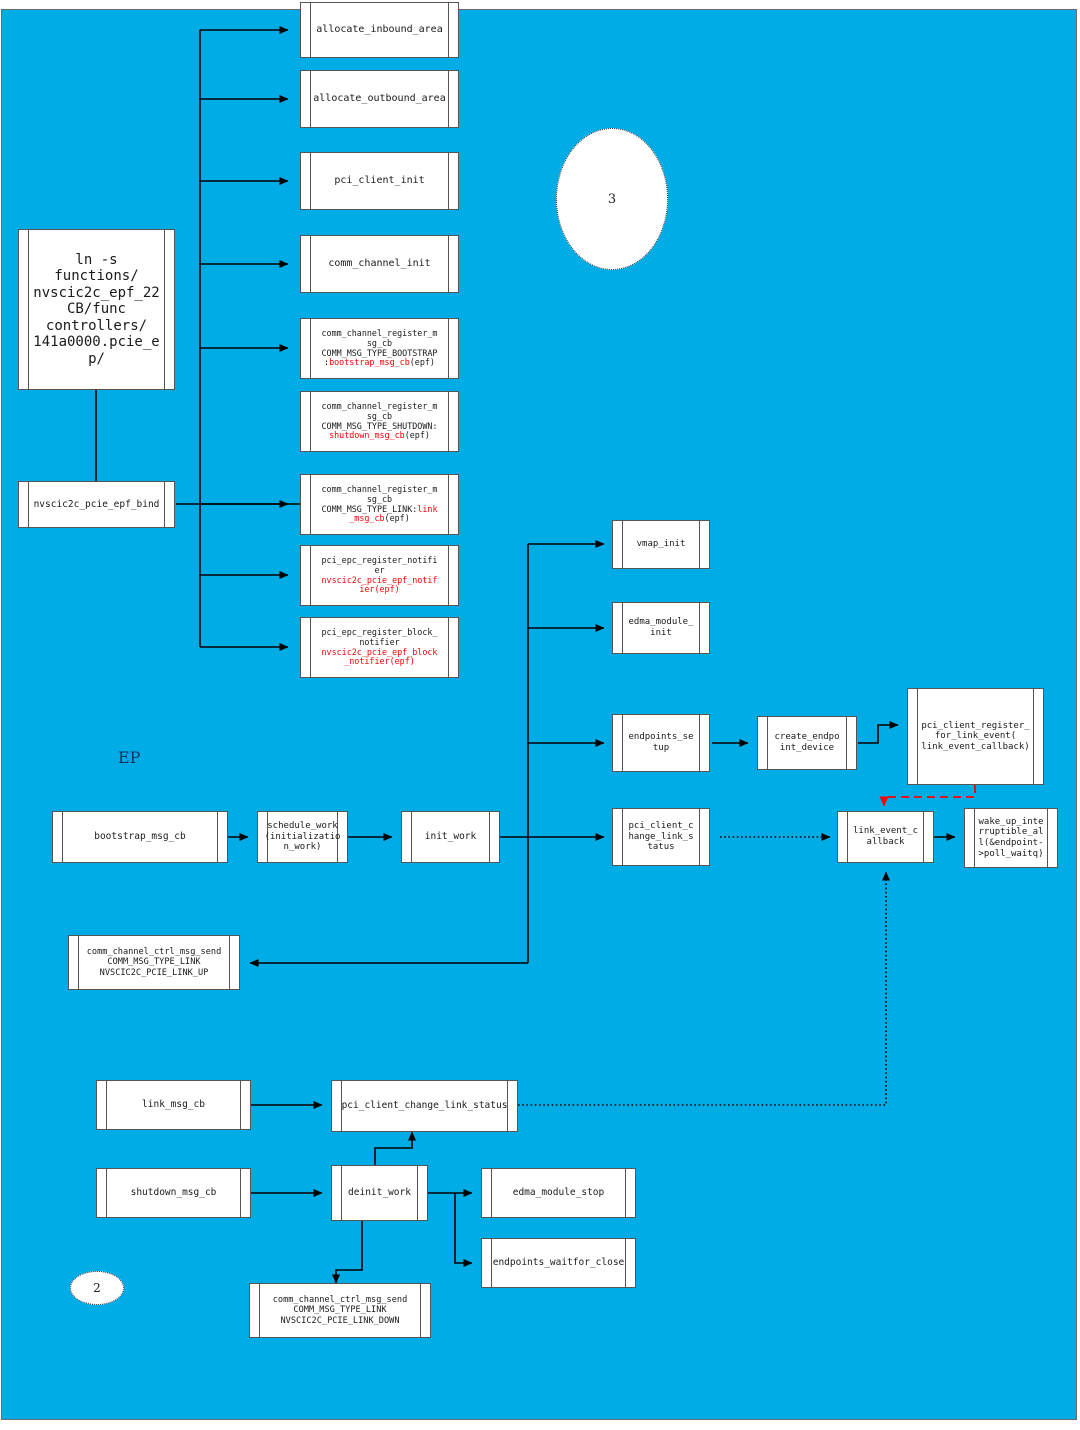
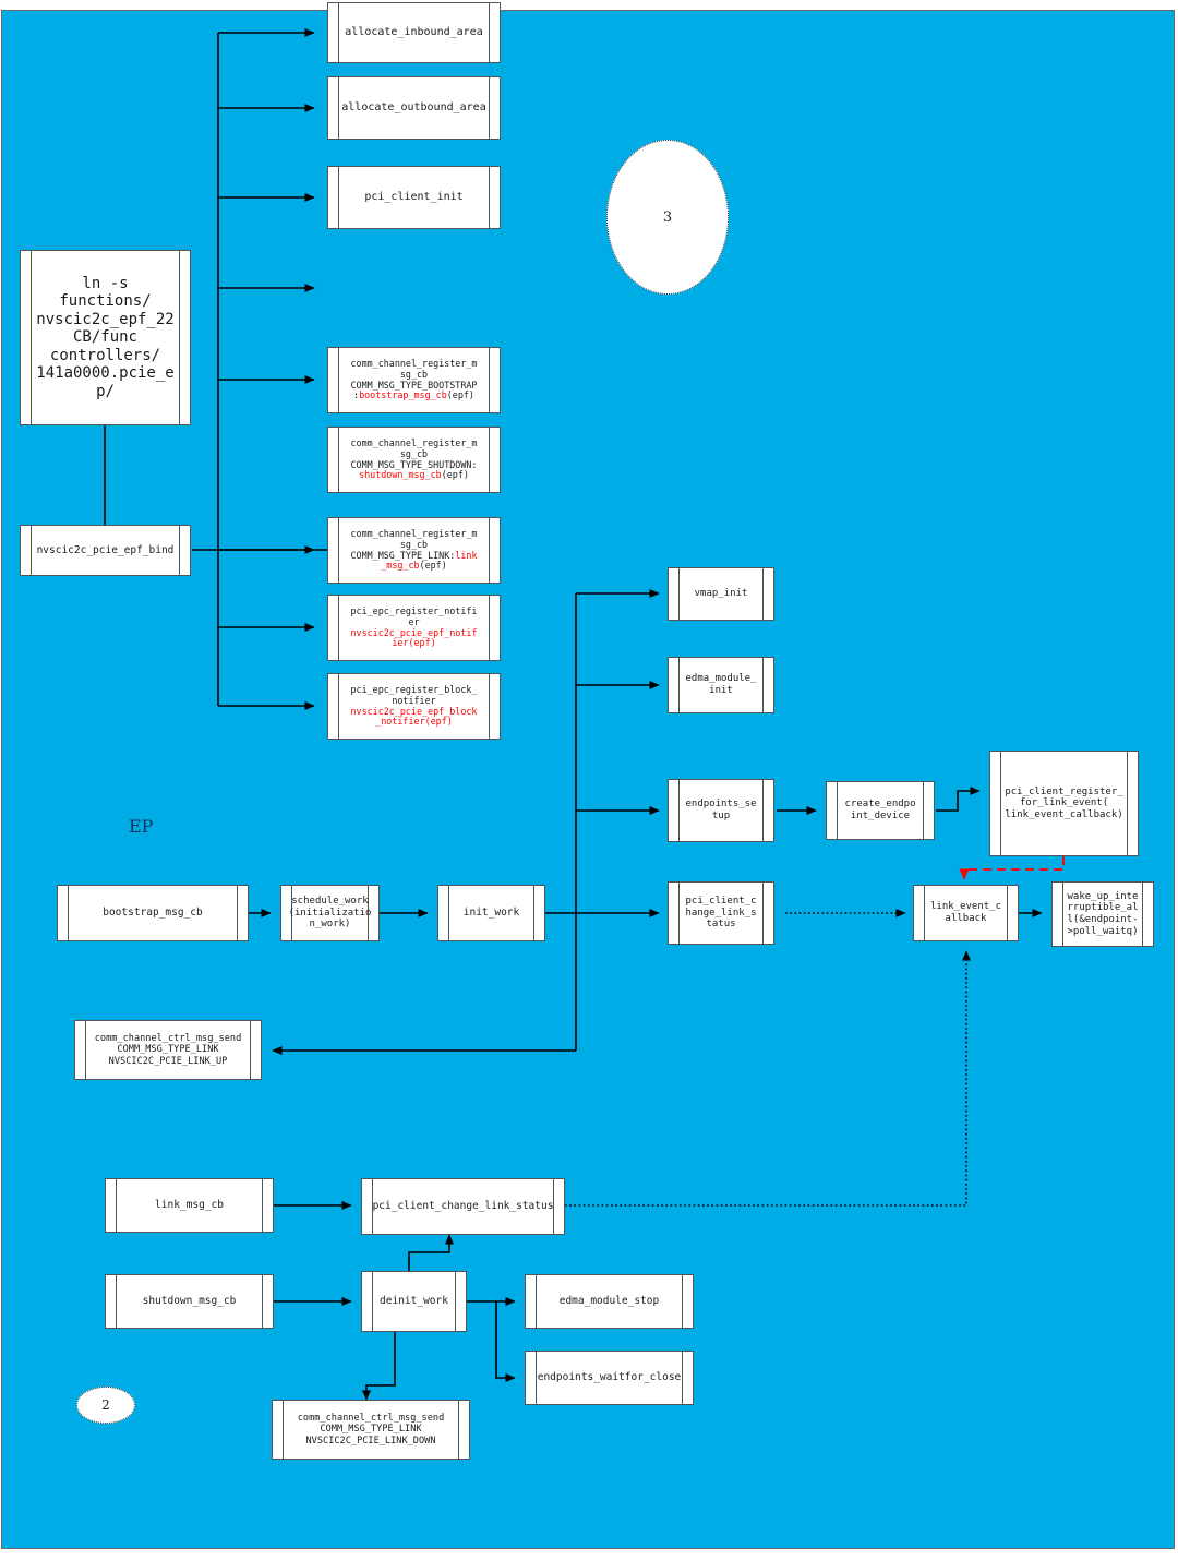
  ln -s
  functions/
  nvscic2c_epf_22
  CB/func
  controllers/
  141a0000.pcie_e
  p/
  nvscic2c_pcie_epf_bind
  allocate_inbound_area
  allocate_outbound_area
  pci_client_init
- comm_channel_init
  comm_channel_register_m
  sg_cb
  COMM_MSG_TYPE_BOOTSTRAP
  :bootstrap_msg_cb(epf)
  comm_channel_register_m
  sg_cb
  COMM_MSG_TYPE_SHUTDOWN:
  shutdown_msg_cb(epf)
  comm_channel_register_m
  sg_cb
  COMM_MSG_TYPE_LINK:link
  _msg_cb(epf)
  pci_epc_register_notifi
  er
  nvscic2c_pcie_epf_notif
  ier(epf)
  pci_epc_register_block_
  notifier
  nvscic2c_pcie_epf_block
  _notifier(epf)
  vmap_init
  edma_module_
  init
  endpoints_se
  tup
  create_endpo
  int_device
  pci_client_register_
  for_link_event(
  link_event_callback)
  bootstrap_msg_cb
  schedule_work
  (initializatio
  n_work)
  init_work
  pci_client_c
  hange_link_s
  tatus
  link_event_c
  allback
  wake_up_inte
  rruptible_al
  l(&endpoint-
  >poll_waitq)
  comm_channel_ctrl_msg_send
  COMM_MSG_TYPE_LINK
  NVSCIC2C_PCIE_LINK_UP
  link_msg_cb
  pci_client_change_link_status
  shutdown_msg_cb
  deinit_work
  edma_module_stop
  endpoints_waitfor_close
  comm_channel_ctrl_msg_send
  COMM_MSG_TYPE_LINK
  NVSCIC2C_PCIE_LINK_DOWN
  3
  2
  EP
